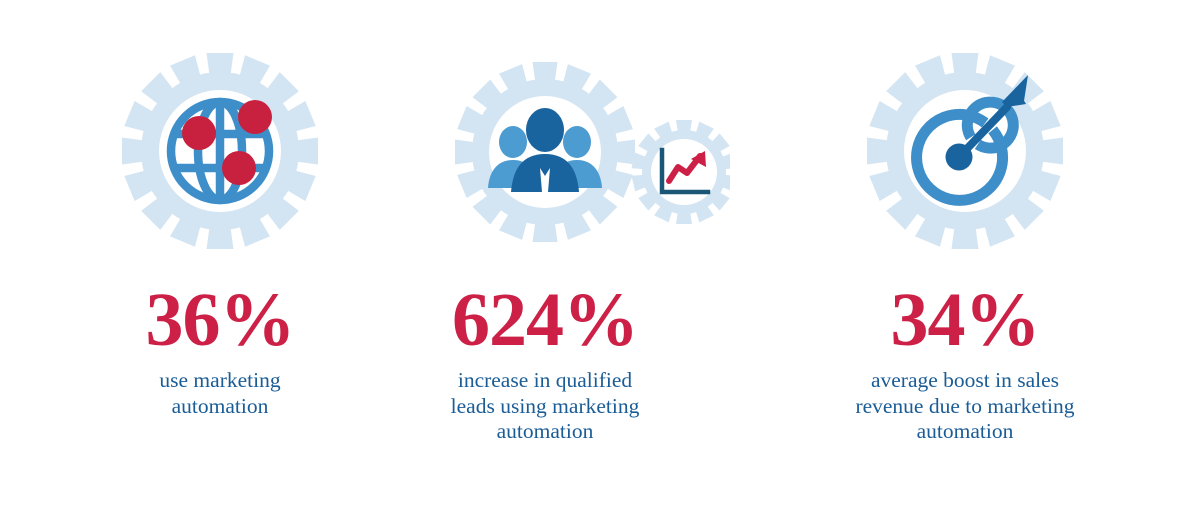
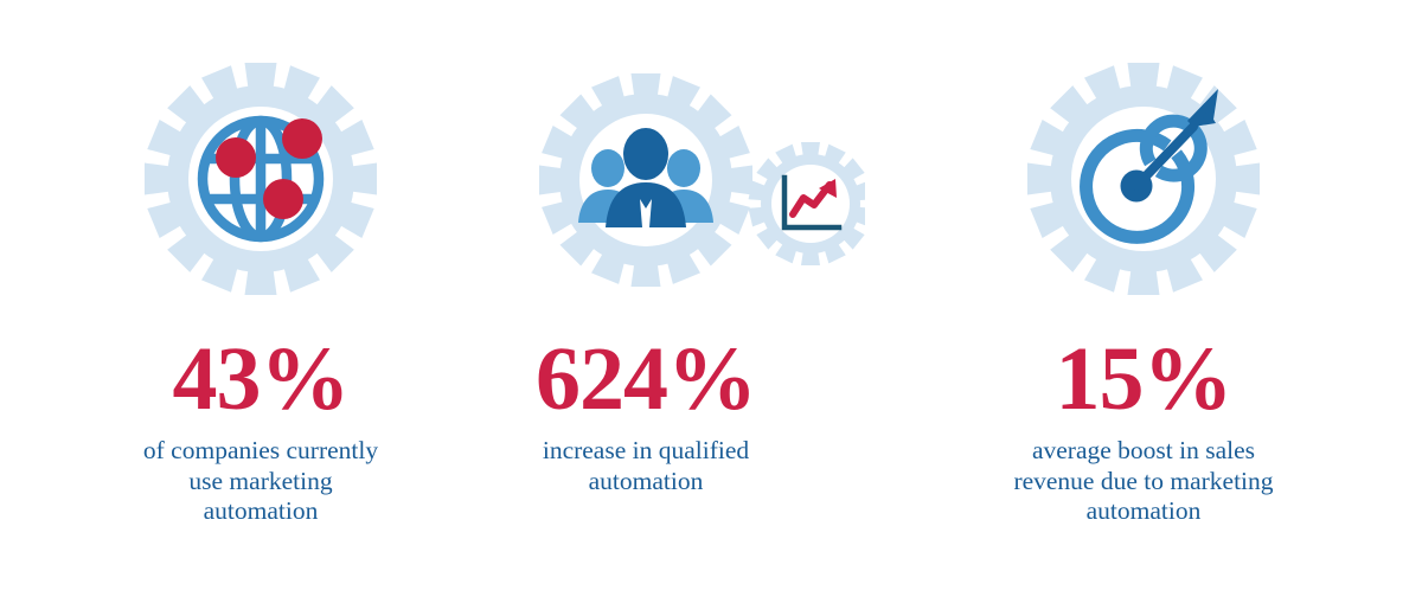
- 36%
+ 43%
+ of companies currently
  use marketing
  automation
  624%
  increase in qualified
- leads using marketing
  automation
- 34%
+ 15%
  average boost in sales
  revenue due to marketing
  automation
